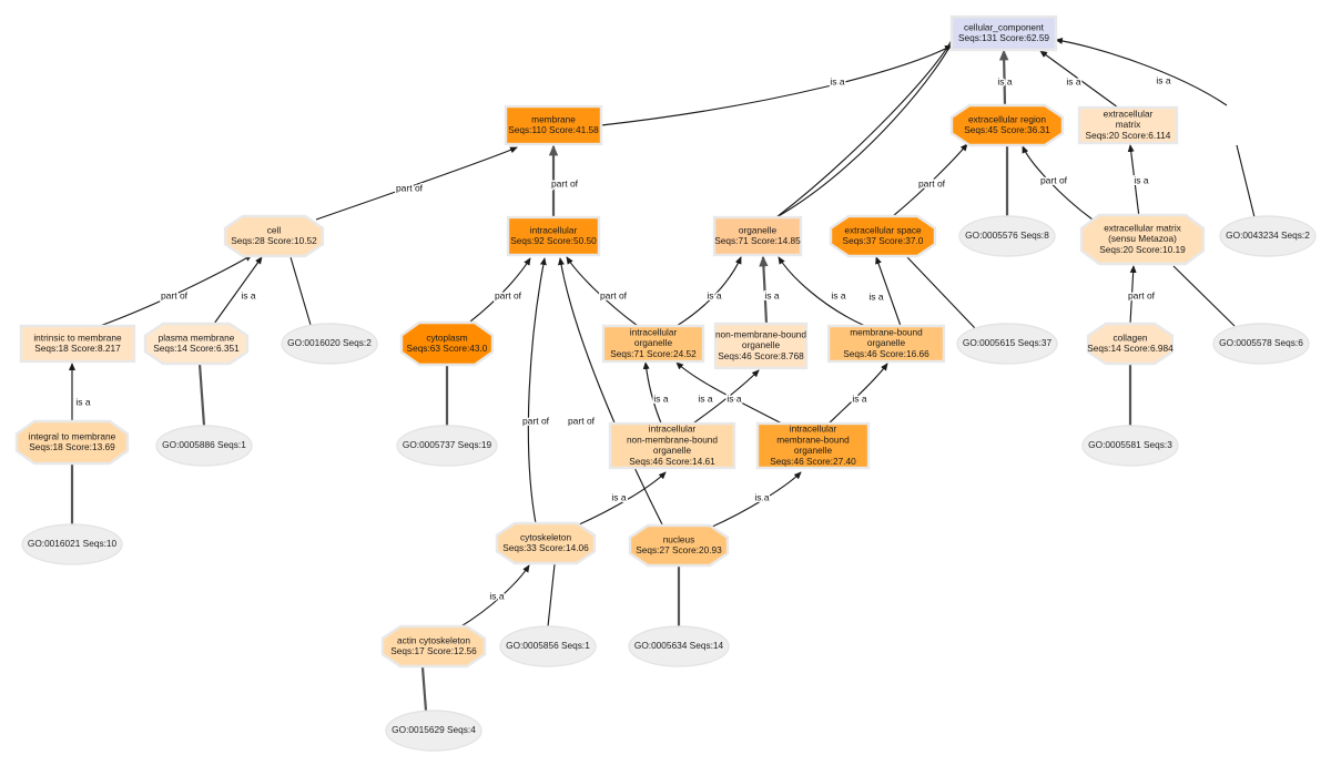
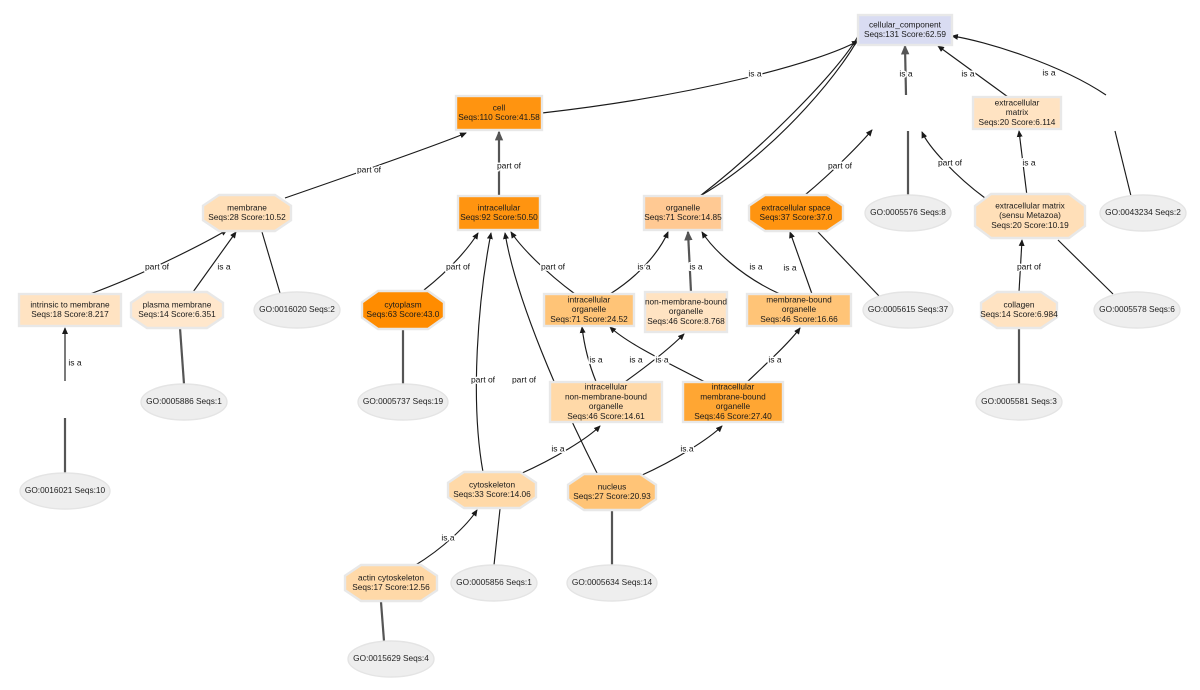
  is a
  is a
  is a
  is a
  part of
  part of
  part of
  part of
  is a
  part of
  is a
  part of
  part of
  part of
  part of
  is a
  is a
  is a
  is a
  part of
  is a
  is a
  is a
  is a
  is a
  is a
  is a
  is a
  cellular_component
  Seqs:131 Score:62.59
- membrane
+ cell
  Seqs:110 Score:41.58
- extracellular region
- Seqs:45 Score:36.31
  extracellular
  matrix
  Seqs:20 Score:6.114
- cell
+ membrane
  Seqs:28 Score:10.52
  intracellular
  Seqs:92 Score:50.50
  organelle
  Seqs:71 Score:14.85
  extracellular space
  Seqs:37 Score:37.0
  extracellular matrix
  (sensu Metazoa)
  Seqs:20 Score:10.19
  intrinsic to membrane
  Seqs:18 Score:8.217
  plasma membrane
  Seqs:14 Score:6.351
  cytoplasm
  Seqs:63 Score:43.0
  intracellular
  organelle
  Seqs:71 Score:24.52
  non-membrane-bound
  organelle
  Seqs:46 Score:8.768
  membrane-bound
  organelle
  Seqs:46 Score:16.66
  intracellular
  non-membrane-bound
  organelle
  Seqs:46 Score:14.61
  intracellular
  membrane-bound
  organelle
  Seqs:46 Score:27.40
  collagen
  Seqs:14 Score:6.984
  cytoskeleton
  Seqs:33 Score:14.06
  nucleus
  Seqs:27 Score:20.93
  actin cytoskeleton
  Seqs:17 Score:12.56
- integral to membrane
- Seqs:18 Score:13.69
  GO:0016020 Seqs:2
  GO:0005886 Seqs:1
  GO:0016021 Seqs:10
  GO:0005737 Seqs:19
  GO:0005576 Seqs:8
  GO:0005615 Seqs:37
  GO:0043234 Seqs:2
  GO:0005578 Seqs:6
  GO:0005581 Seqs:3
  GO:0005856 Seqs:1
  GO:0005634 Seqs:14
  GO:0015629 Seqs:4
